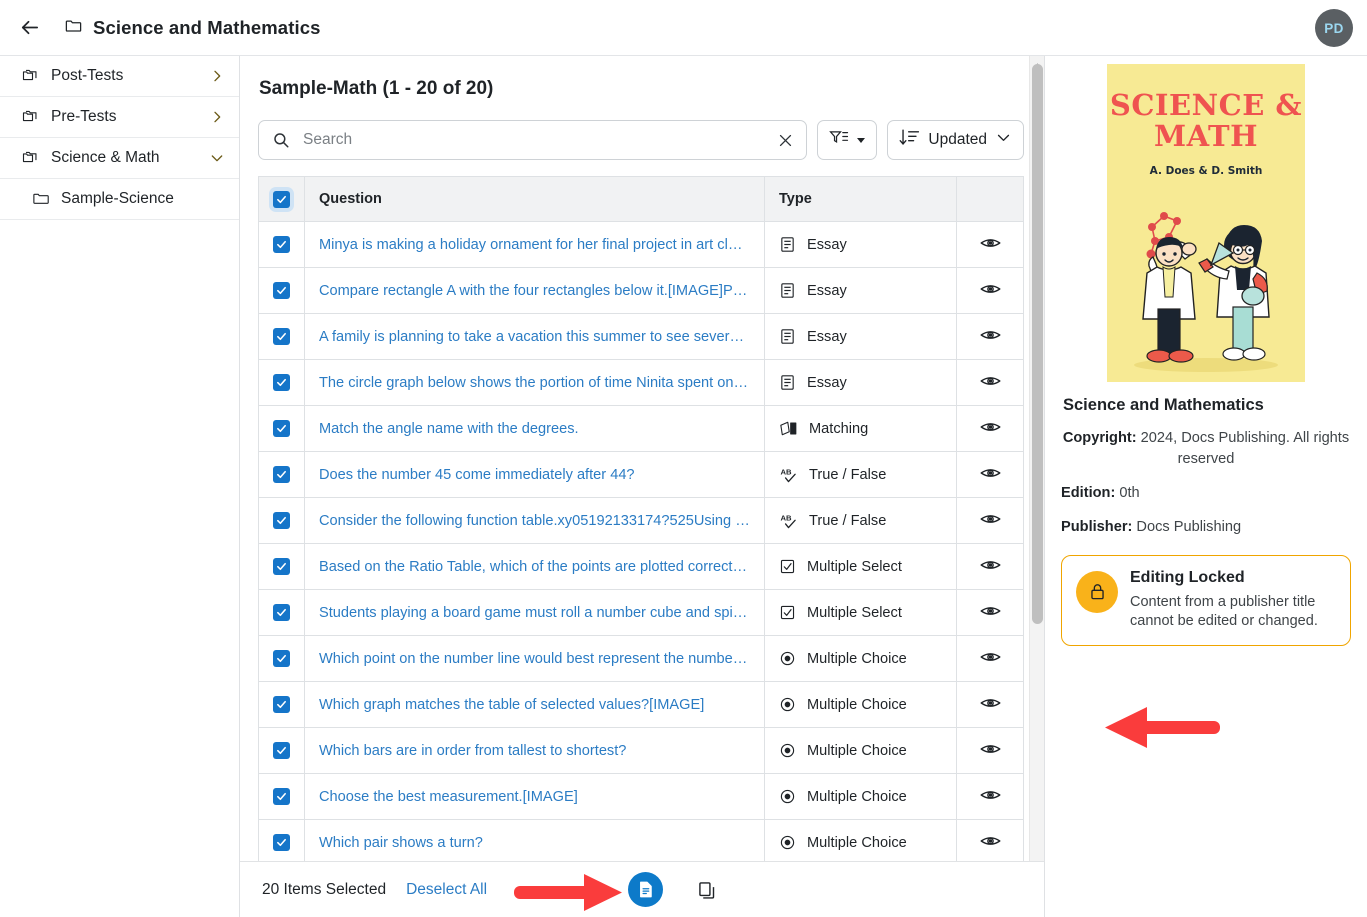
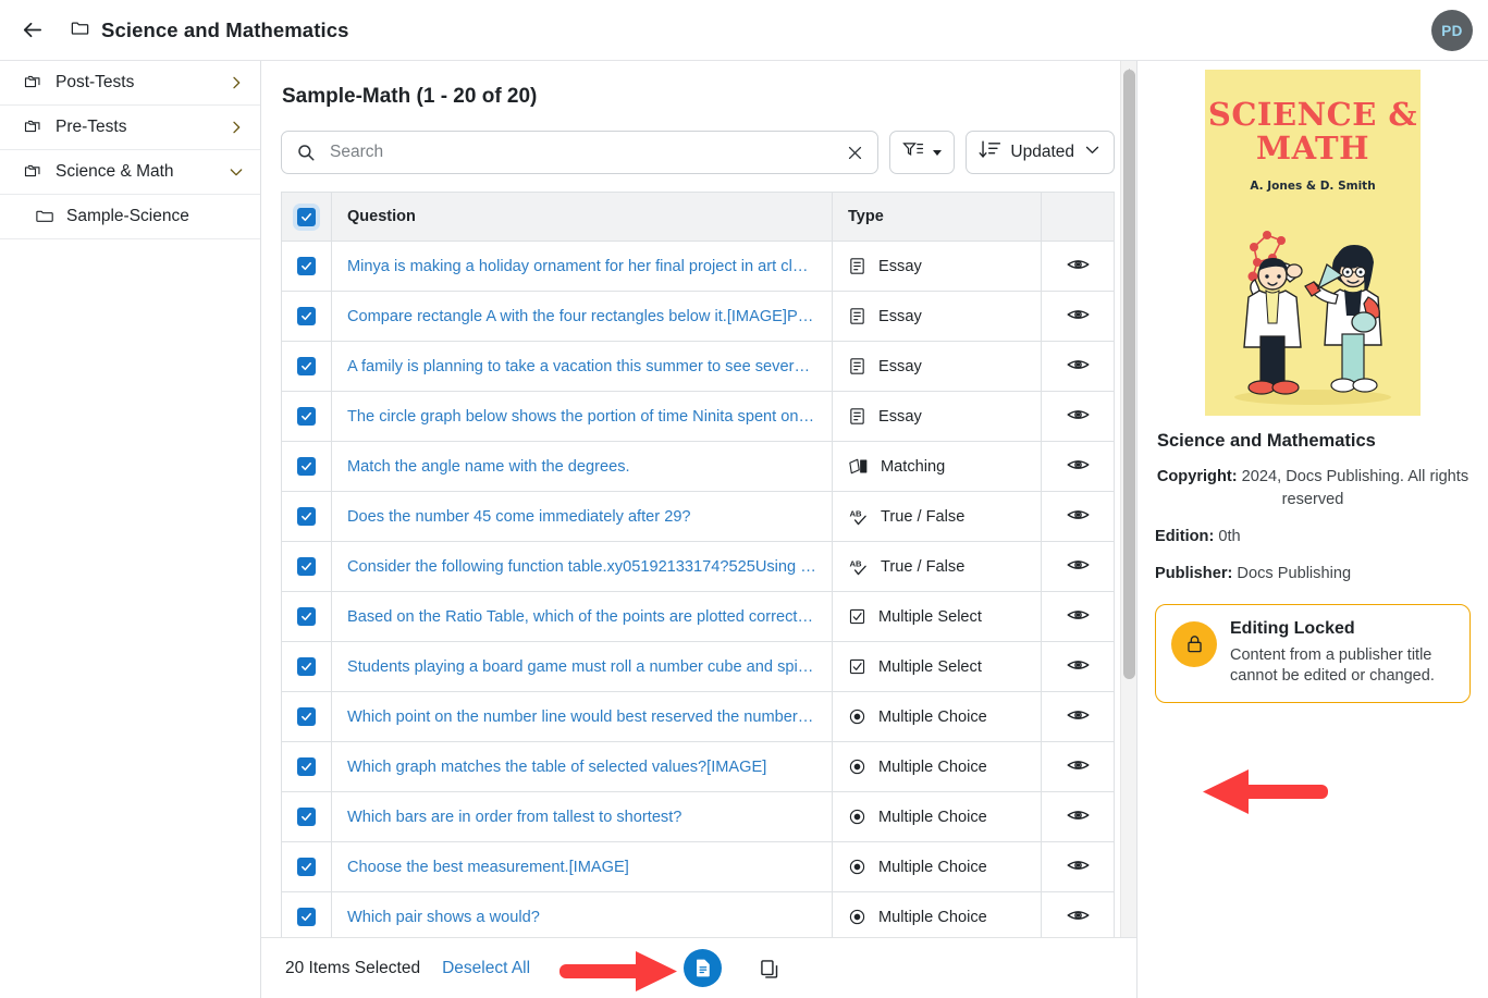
  Science and Mathematics
  PD
  Post-Tests
  Pre-Tests
  Science & Math
  Sample-Science
  Sample-Math (1 - 20 of 20)
  Search
  Updated
  	Question	Type
  	Minya is making a holiday ornament for her final project in art class	Essay
  	Compare rectangle A with the four rectangles below it.[IMAGE]Part	Essay
  	A family is planning to take a vacation this summer to see several n	Essay
  	The circle graph below shows the portion of time Ninita spent on h	Essay
  	Match the angle name with the degrees.	Matching
- 	Does the number 45 come immediately after 44?	AB True / False
+ 	Does the number 45 come immediately after 29?	AB True / False
  	Consider the following function table.xy05192133174?525Using th	AB True / False
  	Based on the Ratio Table, which of the points are plotted correctly	Multiple Select
  	Students playing a board game must roll a number cube and spin t	Multiple Select
- 	Which point on the number line would best represent the number …	Multiple Choice
+ 	Which point on the number line would best reserved the number …	Multiple Choice
  	Which graph matches the table of selected values?[IMAGE]	Multiple Choice
  	Which bars are in order from tallest to shortest?	Multiple Choice
  	Choose the best measurement.[IMAGE]	Multiple Choice
- 	Which pair shows a turn?	Multiple Choice
+ 	Which pair shows a would?	Multiple Choice
  20 Items Selected
  Deselect All
  SCIENCE &
  MATH
- A. Does & D. Smith
+ A. Jones & D. Smith
  Science and Mathematics
  Copyright: 2024, Docs Publishing. All rights reserved
  Edition: 0th
  Publisher: Docs Publishing
  Editing Locked
  Content from a publisher title cannot be edited or changed.
